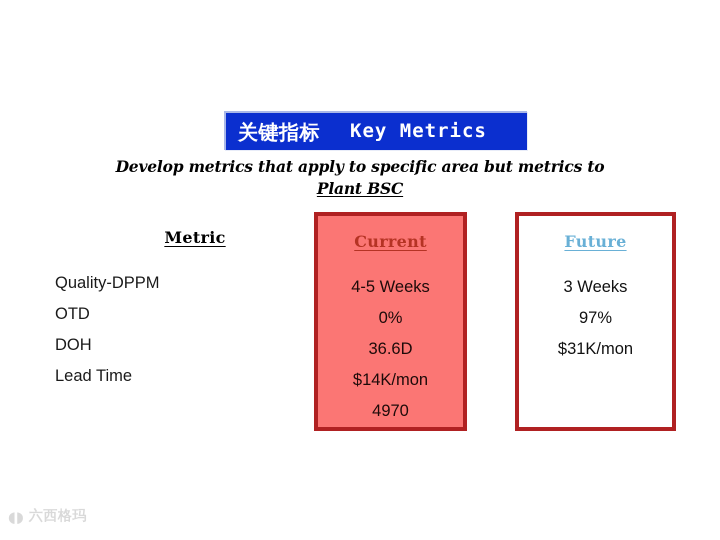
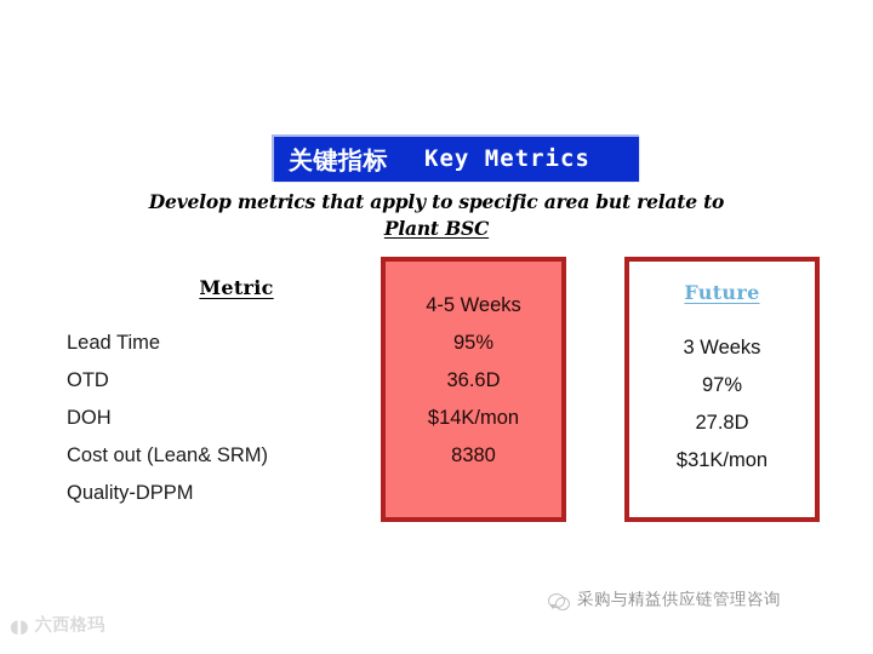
  关键指标
  Key Metrics
- Develop metrics that apply to specific area but metrics to
+ Develop metrics that apply to specific area but relate to
  Plant BSC
  Metric
- Quality-DPPM
+ Lead Time
  OTD
  DOH
+ Cost out (Lean& SRM)
- Lead Time
+ Quality-DPPM
- Current
  4-5 Weeks
- 0%
+ 95%
  36.6D
  $14K/mon
- 4970
+ 8380
  Future
  3 Weeks
  97%
+ 27.8D
  $31K/mon
+ 采购与精益供应链管理咨询
  ◖◗
  六西格玛
